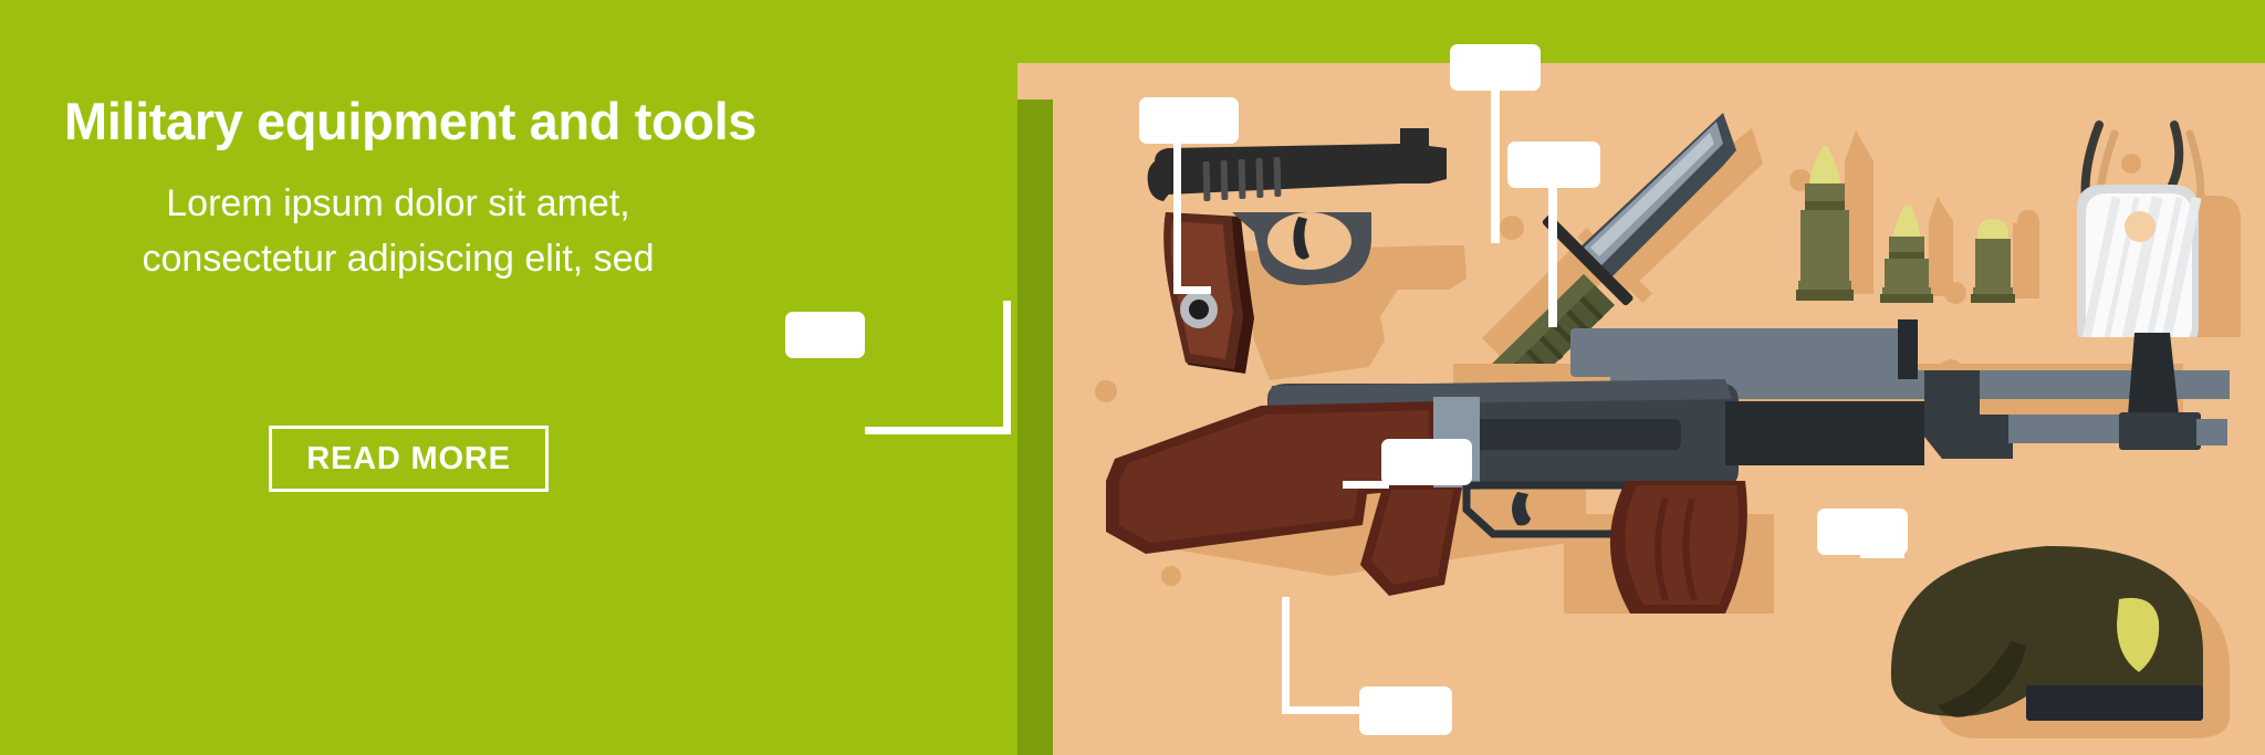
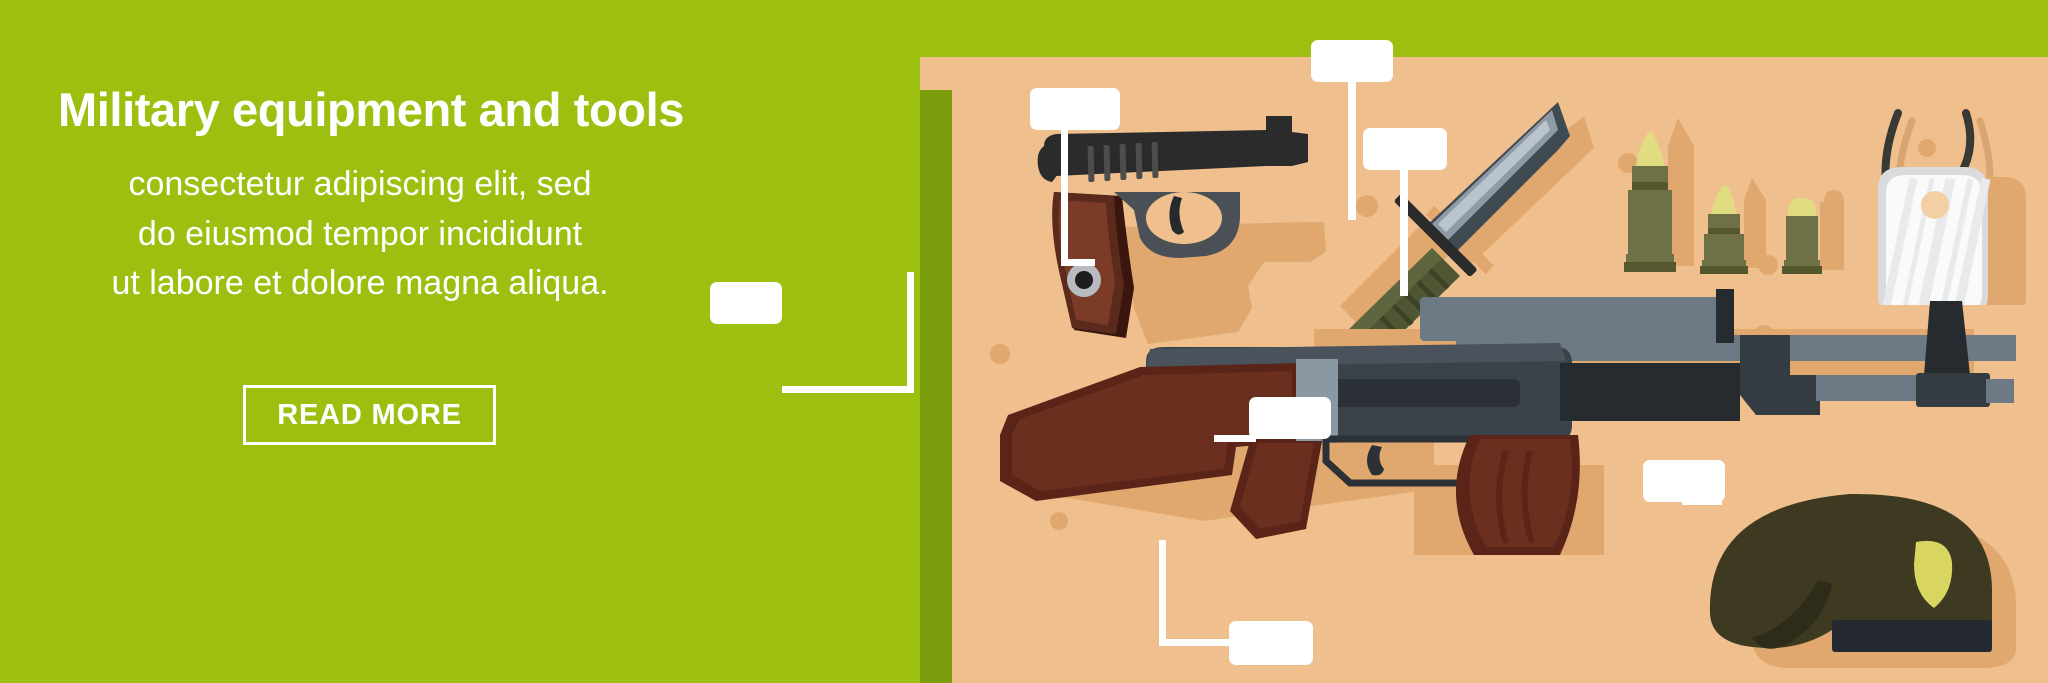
  Military equipment and tools
- Lorem ipsum dolor sit amet,
  consectetur adipiscing elit, sed
+ do eiusmod tempor incididunt
+ ut labore et dolore magna aliqua.
  READ MORE
